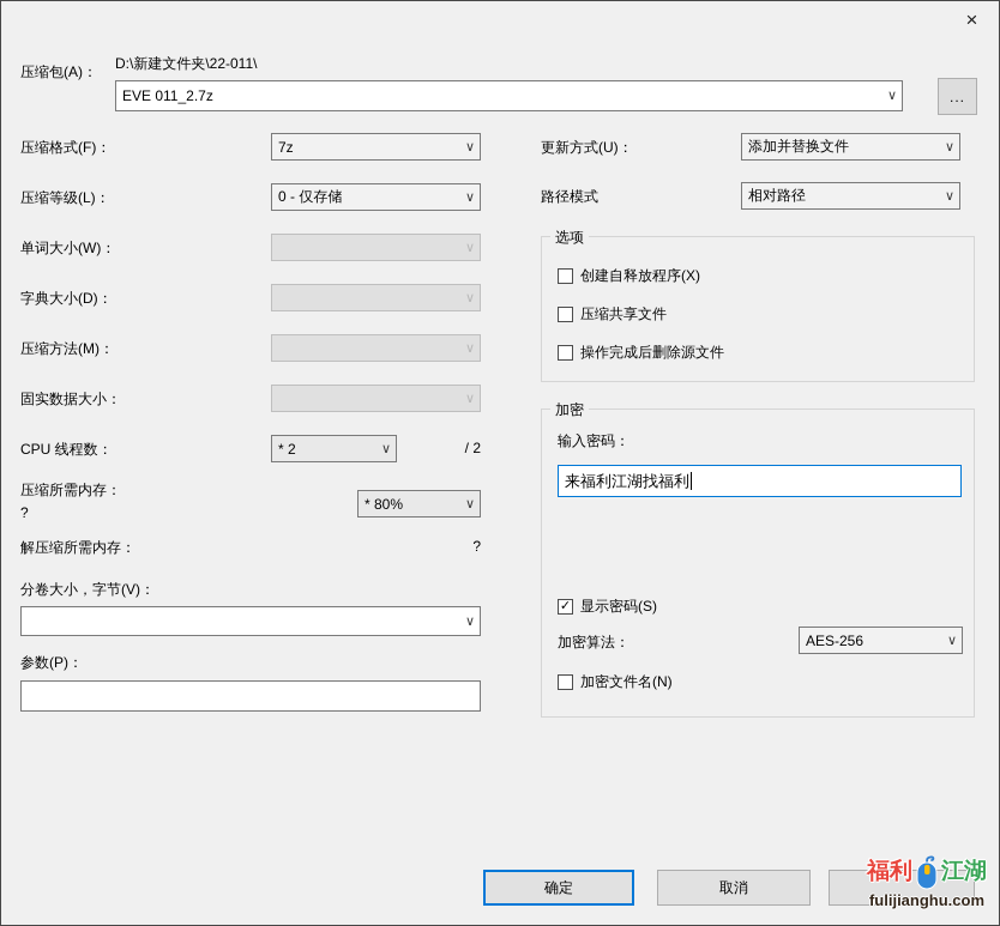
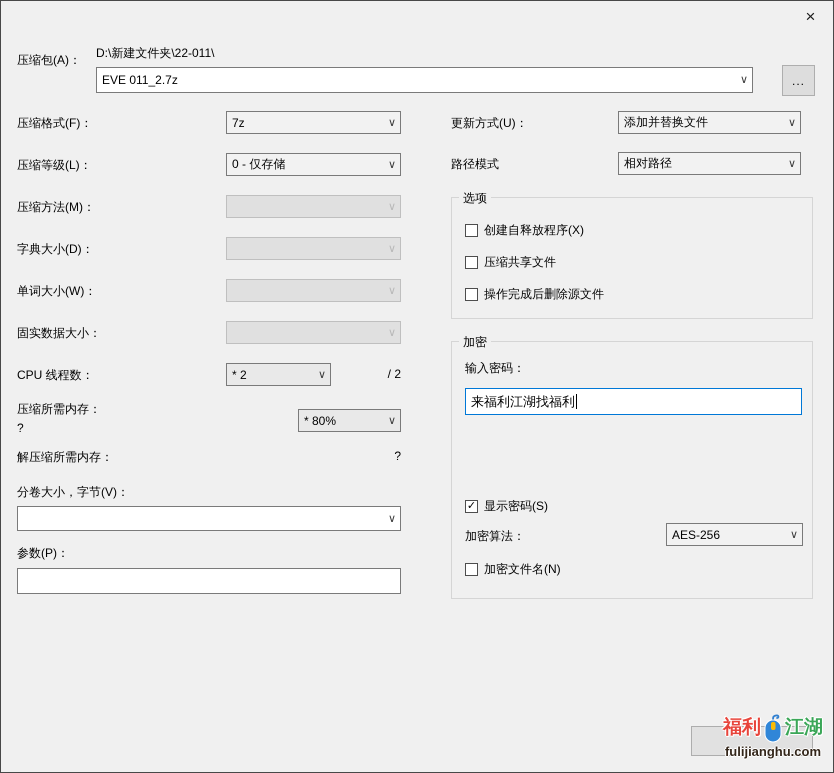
  ×
  压缩包(A)：
  D:\新建文件夹\22-011\
  EVE 011_2.7z
  ∨
  ...
  压缩格式(F)：
  7z
  ∨
  压缩等级(L)：
  0 - 仅存储
  ∨
- 单词大小(W)：
+ 压缩方法(M)：
  ∨
  字典大小(D)：
  ∨
- 压缩方法(M)：
+ 单词大小(W)：
  ∨
  固实数据大小：
  ∨
  CPU 线程数：
  * 2
  ∨
  / 2
  压缩所需内存：
  ?
  * 80%
  ∨
  解压缩所需内存：
  ?
  分卷大小，字节(V)：
  ∨
  参数(P)：
  更新方式(U)：
  添加并替换文件
  ∨
  路径模式
  相对路径
  ∨
  选项
  ✓
  创建自释放程序(X)
  ✓
  压缩共享文件
  ✓
  操作完成后删除源文件
  加密
  输入密码：
  来福利江湖找福利
  ✓
  显示密码(S)
  加密算法：
  AES-256
  ∨
  ✓
  加密文件名(N)
- 确定
- 取消
  福利
  江湖
  fulijianghu.com
